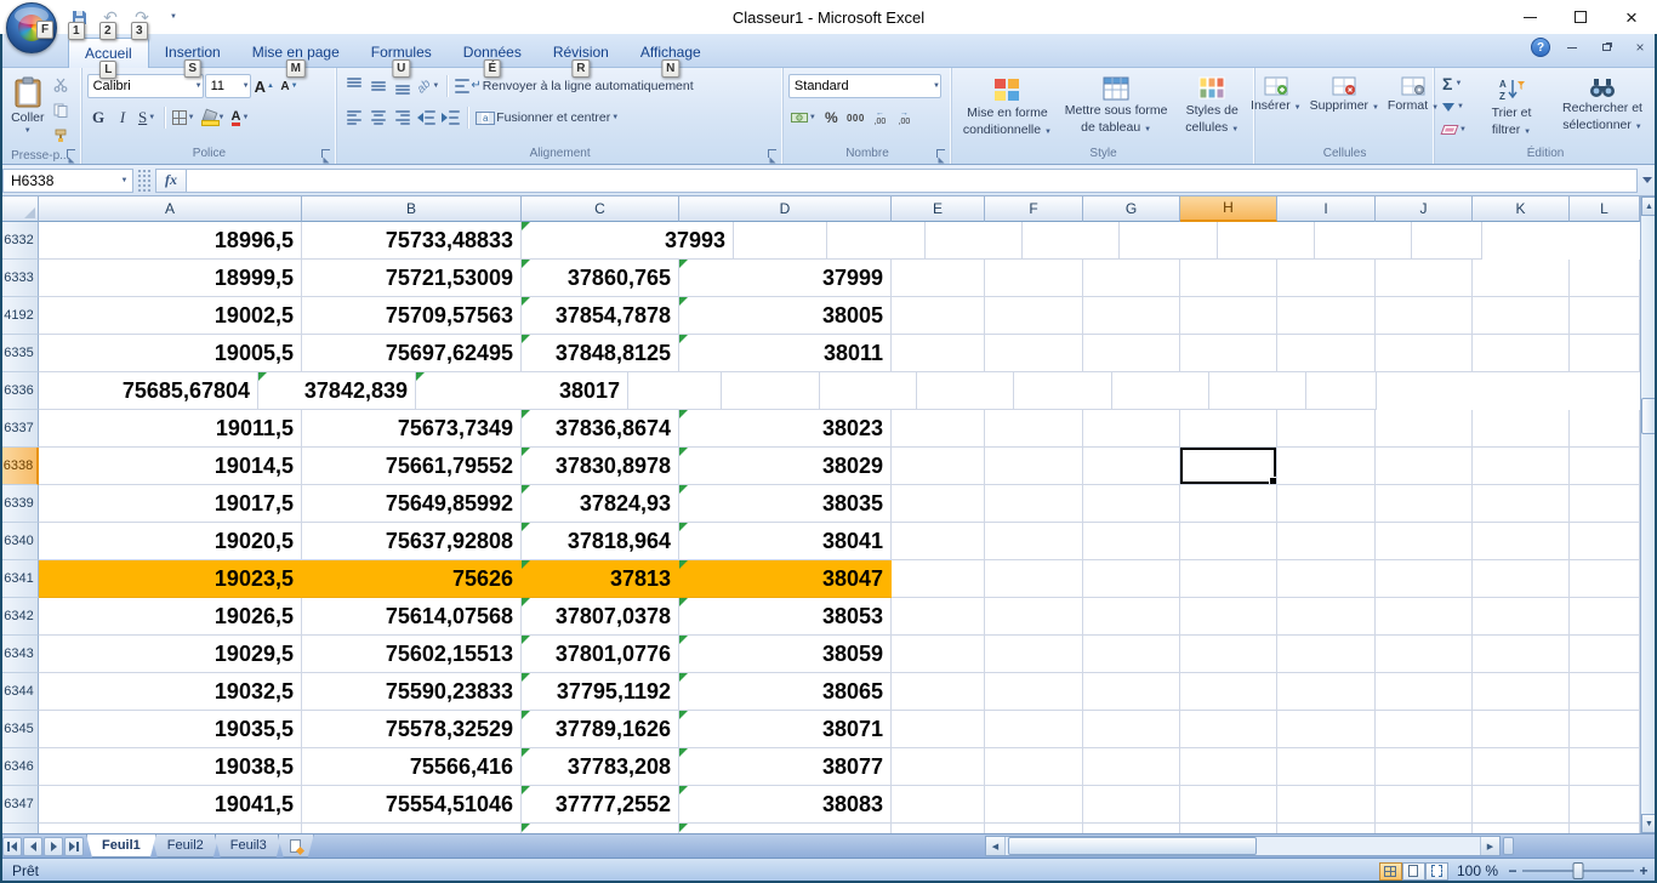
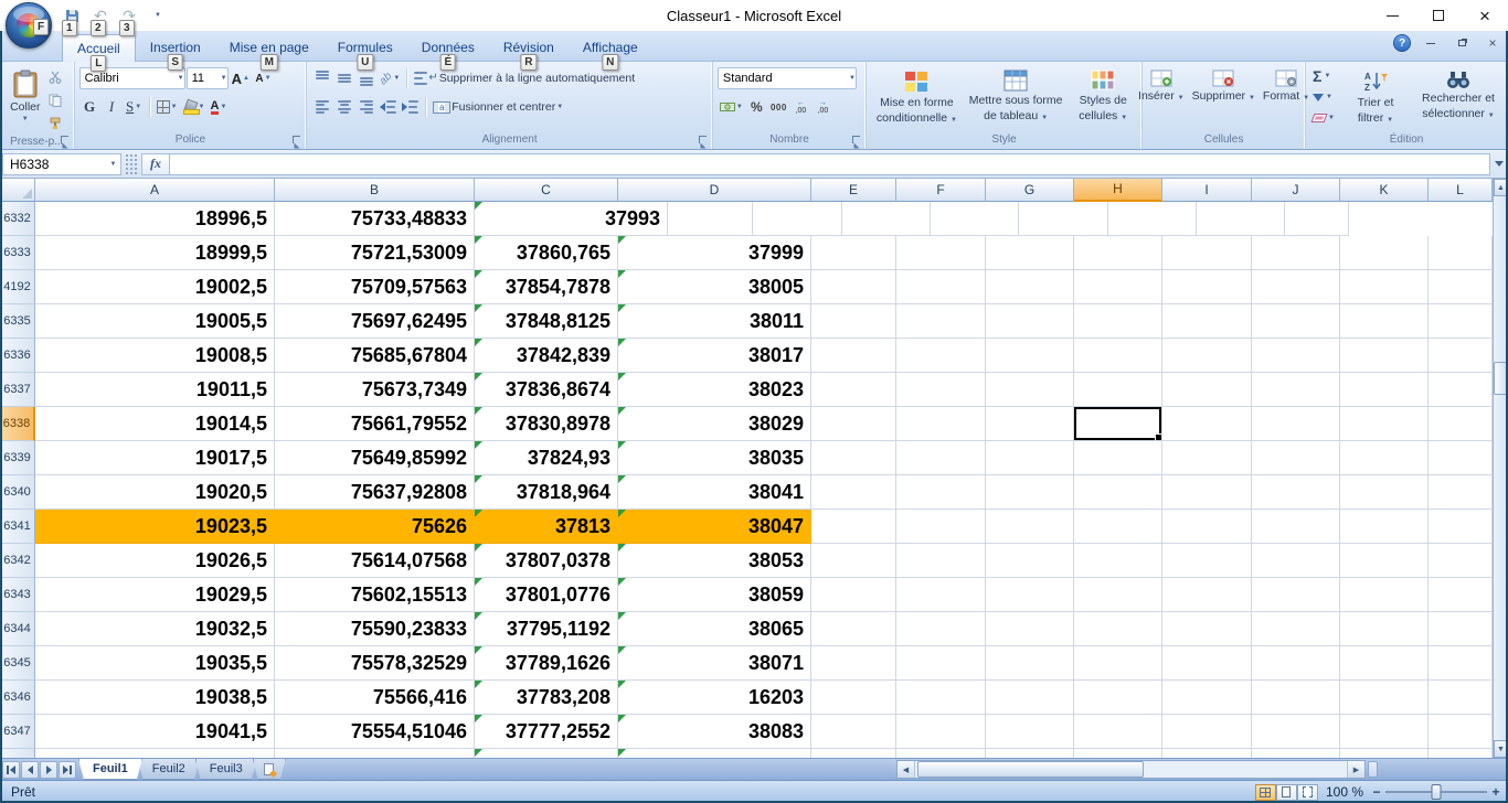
  1
  ↶
  2
  ↷
  3
  Classeur1 - Microsoft Excel
  ×
  F
  Accueil
  L
  Insertion
  S
  Mise en page
  M
  Formules
  U
  Données
  É
  Révision
  R
  Affichage
  N
  ?
  ×
  Coller
  Presse-p...
  Calibri
  11
  A
  A
  G
  I
  S
  A
  Police
  ↵
- Renvoyer à la ligne automatiquement
+ Supprimer à la ligne automatiquement
  a
  Fusionner et centrer
  Alignement
  Standard
  %
  000
  Nombre
  Mise en forme
  conditionnelle
  Mettre sous forme
  de tableau
  Styles de
  cellules
  Style
  Insérer
  Supprimer
  Format
  Cellules
  Σ
  A
  Z
  Trier et
  filtrer
  Rechercher et
  sélectionner
  Édition
  H6338
  fx
  A
  B
  C
  D
  E
  F
  G
  H
  I
  J
  K
  L
  6332
  18996,5
  75733,48833
  37993
  6333
  18999,5
  75721,53009
  37860,765
  37999
  4192
  19002,5
  75709,57563
  37854,7878
  38005
  6335
  19005,5
  75697,62495
  37848,8125
  38011
  6336
+ 19008,5
  75685,67804
  37842,839
  38017
  6337
  19011,5
  75673,7349
  37836,8674
  38023
  6338
  19014,5
  75661,79552
  37830,8978
  38029
  6339
  19017,5
  75649,85992
  37824,93
  38035
  6340
  19020,5
  75637,92808
  37818,964
  38041
  6341
  19023,5
  75626
  37813
  38047
  6342
  19026,5
  75614,07568
  37807,0378
  38053
  6343
  19029,5
  75602,15513
  37801,0776
  38059
  6344
  19032,5
  75590,23833
  37795,1192
  38065
  6345
  19035,5
  75578,32529
  37789,1626
  38071
  6346
  19038,5
  75566,416
  37783,208
- 38077
+ 16203
  6347
  19041,5
  75554,51046
  37777,2552
  38083
  Feuil1
  Feuil2
  Feuil3
  Prêt
  100 %
  −
  +
